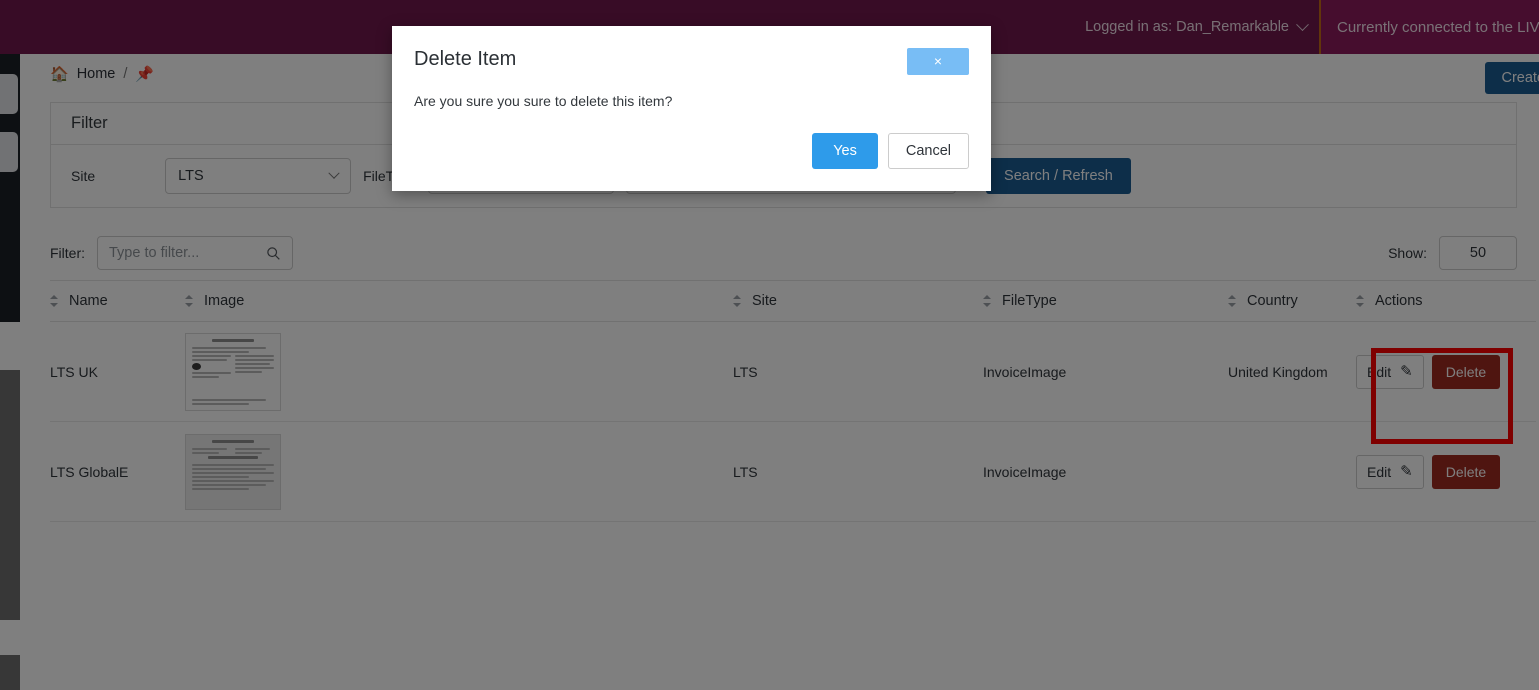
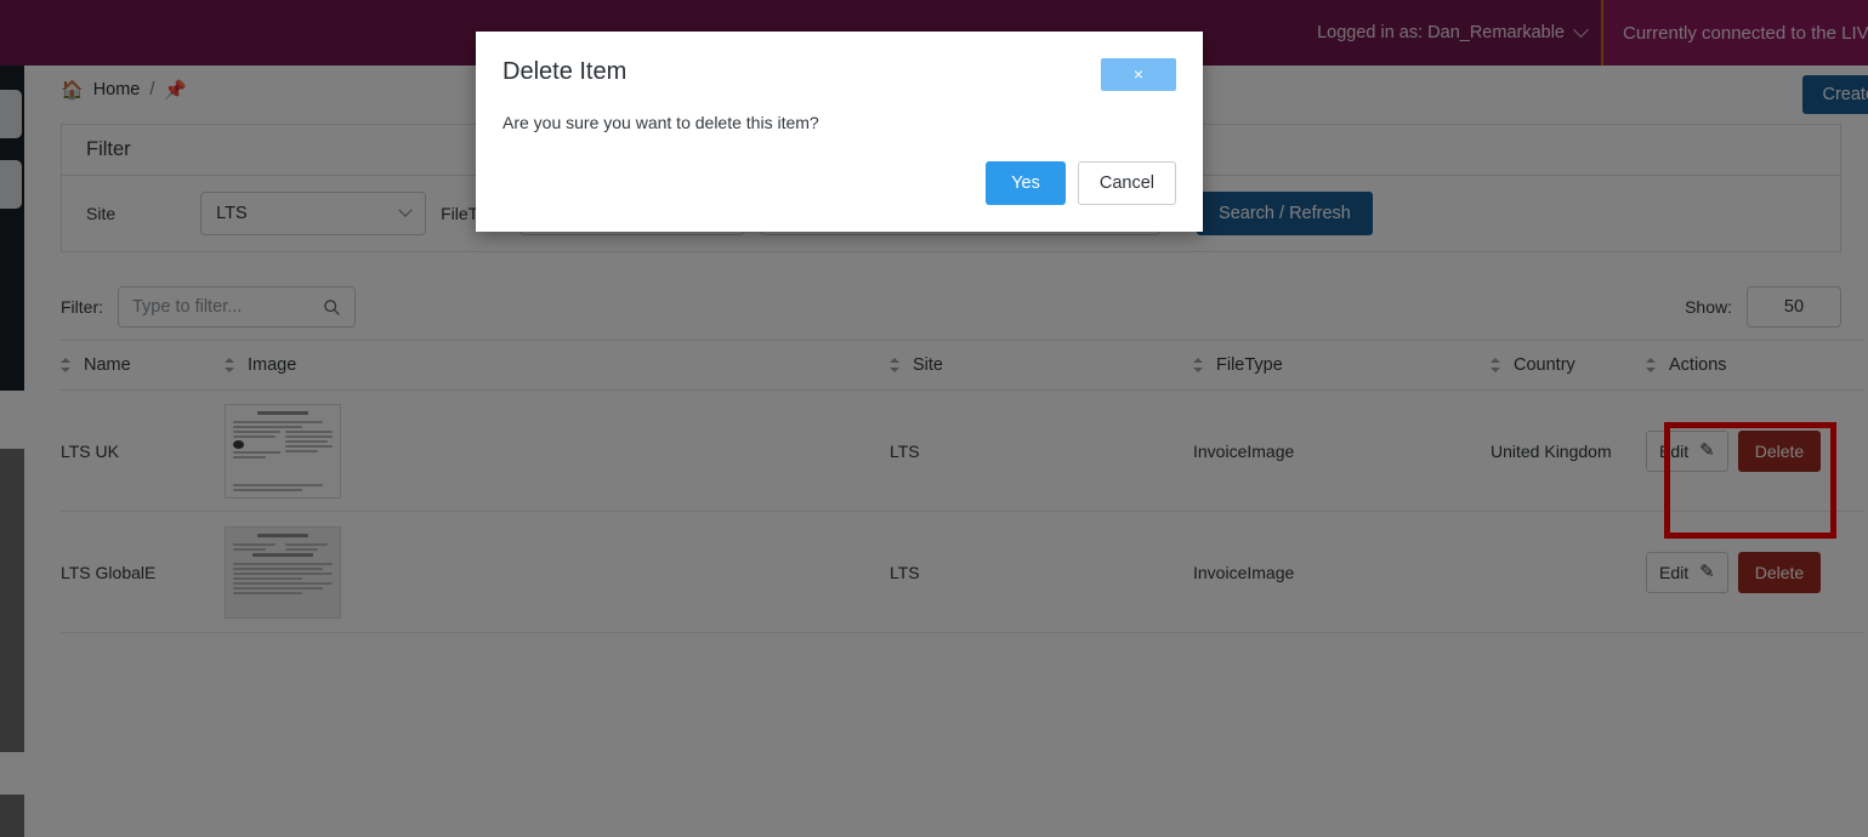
  Logged in as: Dan_Remarkable
  Currently connected to the LIV
  🏠
  Home
  /
  📌
  Creat
  Filter
  Site
  LTS
  Search / Refresh
  Filter:
  Type to filter...
  Show:
  50
  Name	Image	Site	FileType	Country	Actions
  LTS UK		LTS	InvoiceImage	United Kingdom	Edit ✎ Delete
  LTS GlobalE		LTS	InvoiceImage		Edit ✎ Delete
  Delete Item
  ×
- Are you sure you sure to delete this item?
+ Are you sure you want to delete this item?
  Yes
  Cancel
